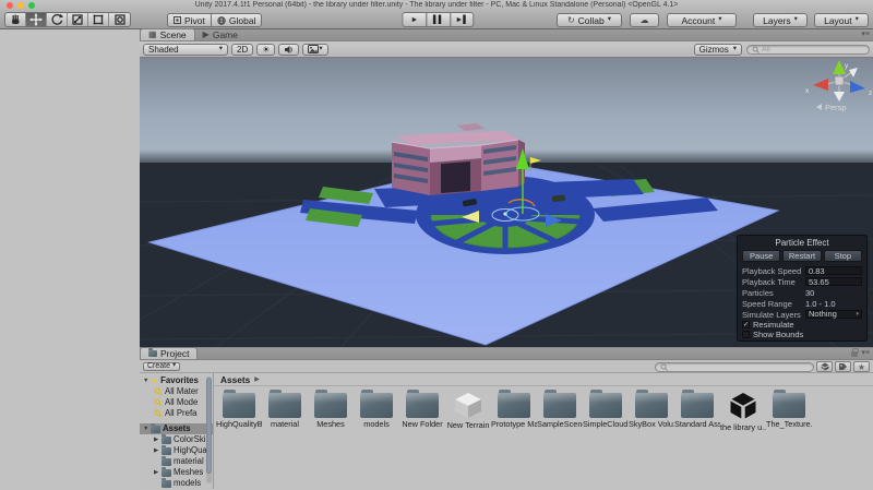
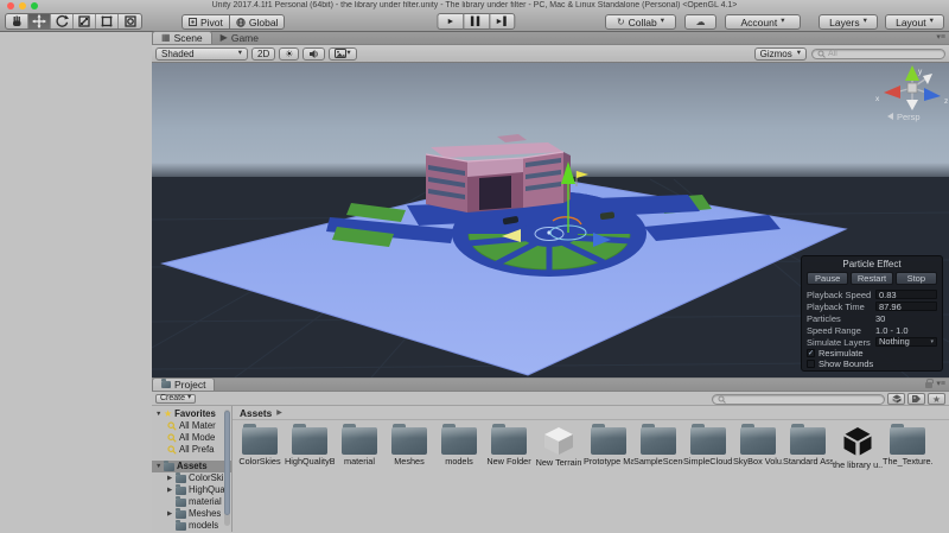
  Pivot
  Global
  ↻
  Collab
  ☁
  Account
  Layers
  Layout
  ▦
  Scene
  ▶
  Game
  Shaded
  2D
  ☀
  Gizmos
  Persp
  Particle Effect
  Pause
  Restart
  Stop
  Playback Speed
  0.83
  Playback Time
- 53.65
+ 87.96
  Particles
  30
  Speed Range
  1.0 - 1.0
  Simulate Layers
  Nothing
  Resimulate
  Show Bounds
  Project
  ★
  ★
  Favorites
  All Mater
  All Mode
  All Prefa
  Assets
  ColorSki
  HighQua
  material
  Meshes
  models
  Assets
+ ColorSkies
  HighQualityB
  material
  Meshes
  models
  New Folder
  New Terrain
  Prototype Ma
  SampleScen
  SimpleCloud
  SkyBox Volu.
  Standard Ass
  the library u..
  The_Texture.
